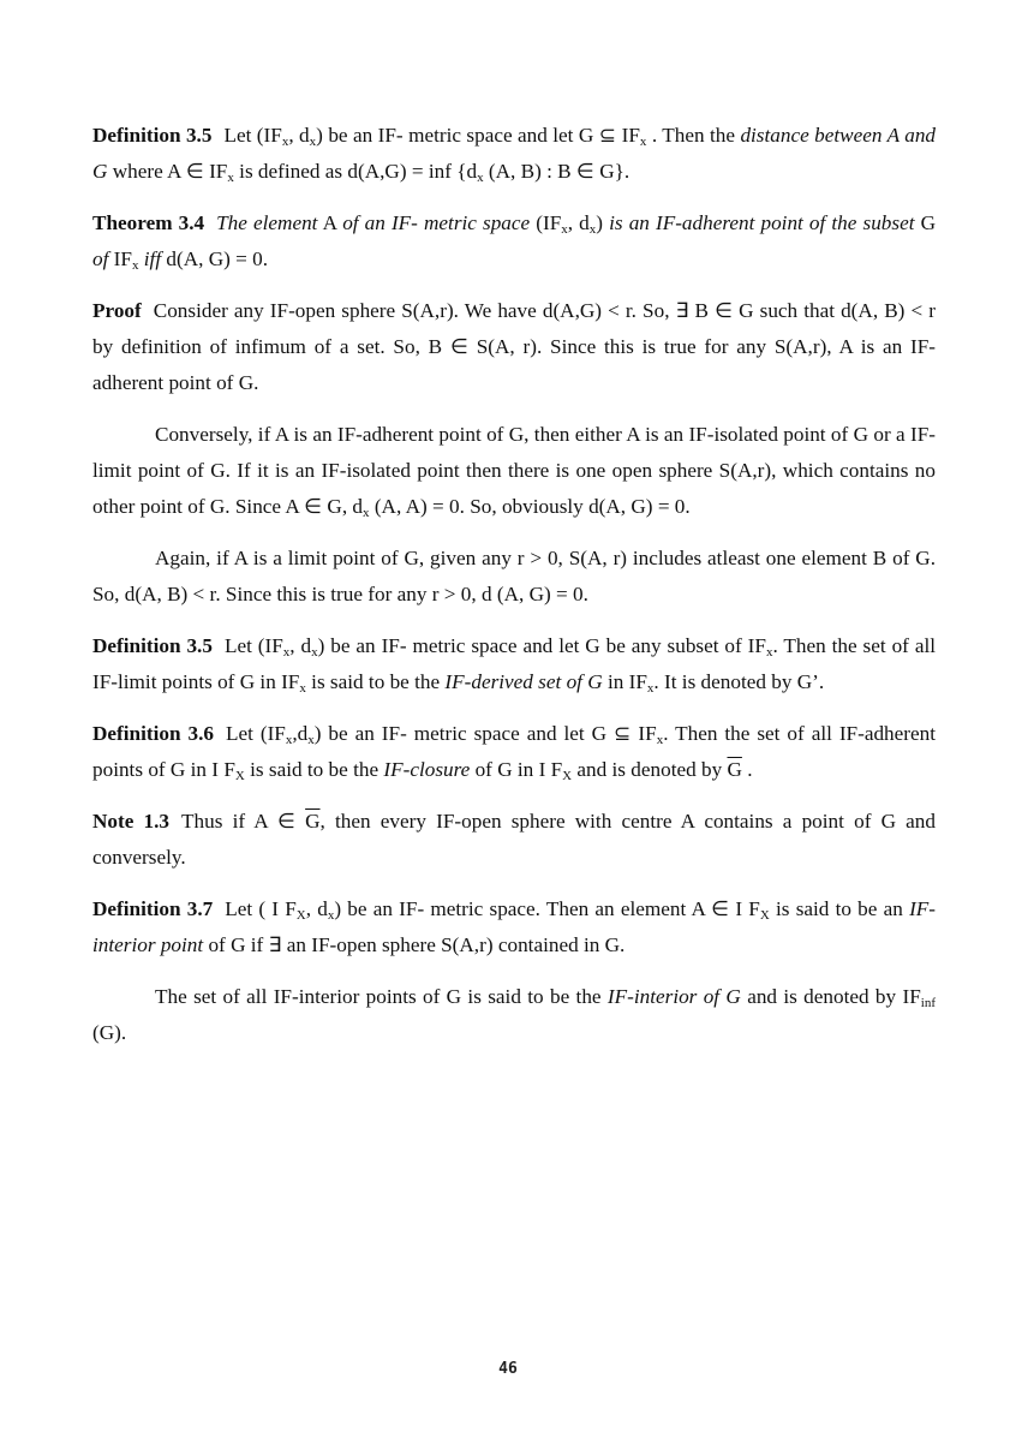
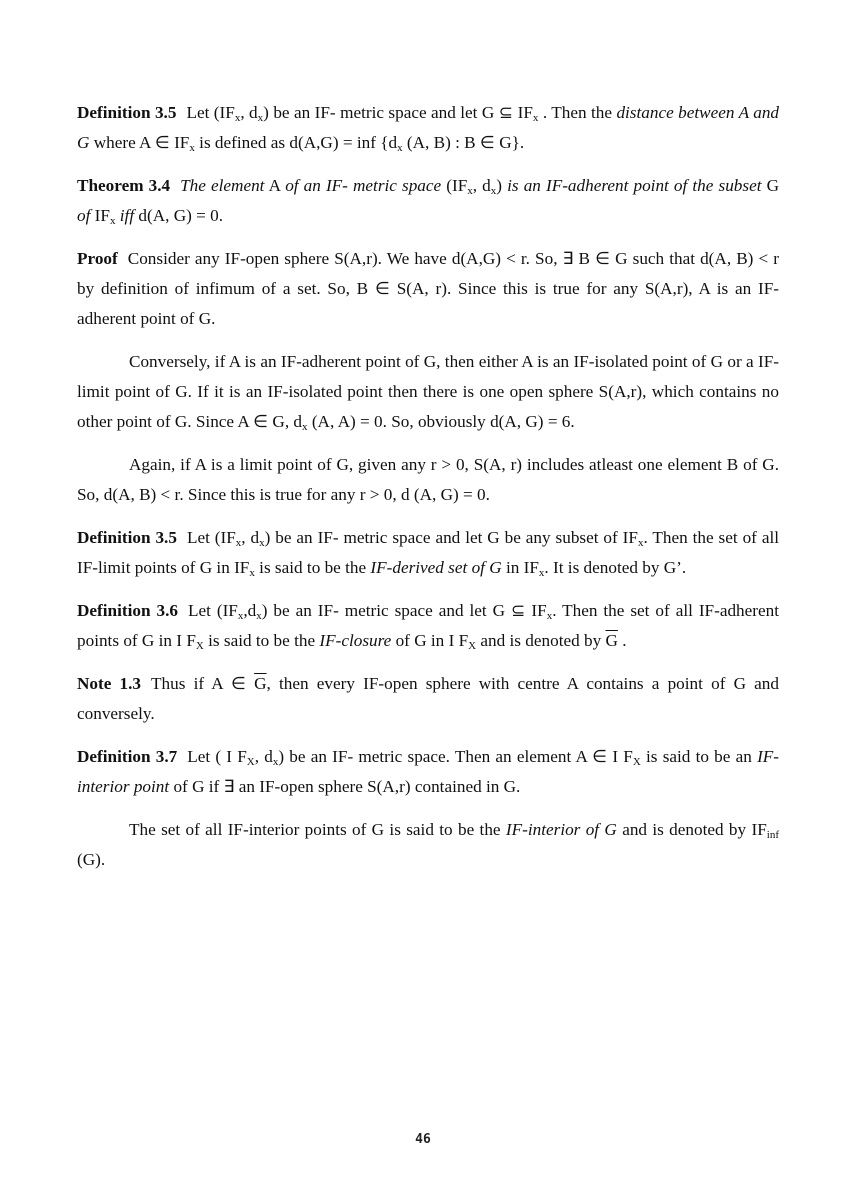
  Definition 3.5 Let (IFx, dx) be an IF- metric space and let G ⊆ IFx . Then the distance between A and G where A ∈ IFx is defined as d(A,G) = inf {dx (A, B) : B ∈ G}.
  Theorem 3.4 The element A of an IF- metric space (IFx, dx) is an IF-adherent point of the subset G of IFx iff d(A, G) = 0.
  Proof Consider any IF-open sphere S(A,r). We have d(A,G) < r. So, ∃ B ∈ G such that d(A, B) < r by definition of infimum of a set. So, B ∈ S(A, r). Since this is true for any S(A,r), A is an IF-adherent point of G.
- Conversely, if A is an IF-adherent point of G, then either A is an IF-isolated point of G or a IF-limit point of G. If it is an IF-isolated point then there is one open sphere S(A,r), which contains no other point of G. Since A ∈ G, dx (A, A) = 0. So, obviously d(A, G) = 0.
+ Conversely, if A is an IF-adherent point of G, then either A is an IF-isolated point of G or a IF-limit point of G. If it is an IF-isolated point then there is one open sphere S(A,r), which contains no other point of G. Since A ∈ G, dx (A, A) = 0. So, obviously d(A, G) = 6.
  Again, if A is a limit point of G, given any r > 0, S(A, r) includes atleast one element B of G. So, d(A, B) < r. Since this is true for any r > 0, d (A, G) = 0.
  Definition 3.5 Let (IFx, dx) be an IF- metric space and let G be any subset of IFx. Then the set of all IF-limit points of G in IFx is said to be the IF-derived set of G in IFx. It is denoted by G’.
  Definition 3.6 Let (IFx,dx) be an IF- metric space and let G ⊆ IFx. Then the set of all IF-adherent points of G in I FX is said to be the IF-closure of G in I FX and is denoted by G .
  Note 1.3 Thus if A ∈ G, then every IF-open sphere with centre A contains a point of G and conversely.
  Definition 3.7 Let ( I FX, dx) be an IF- metric space. Then an element A ∈ I FX is said to be an IF-interior point of G if ∃ an IF-open sphere S(A,r) contained in G.
  The set of all IF-interior points of G is said to be the IF-interior of G and is denoted by IFinf (G).
  46
